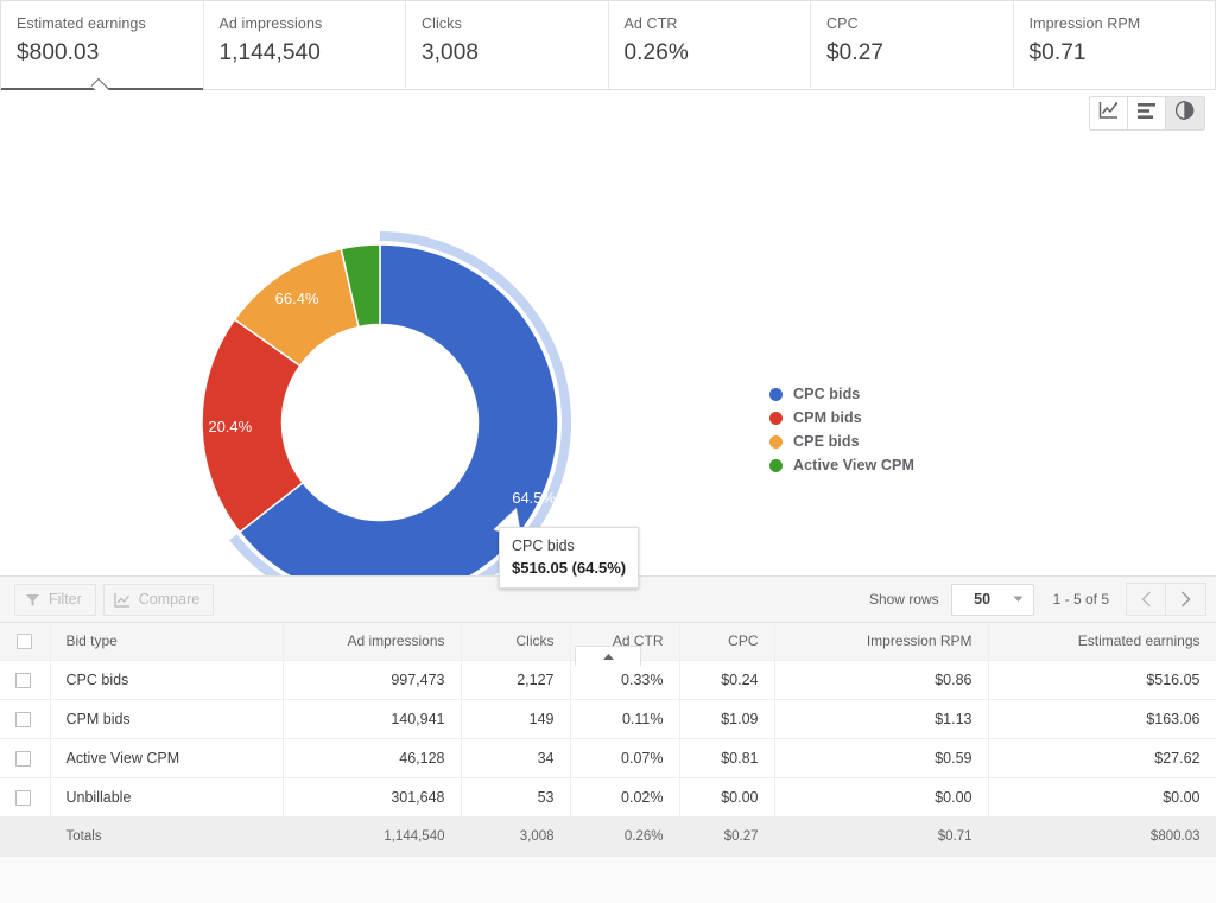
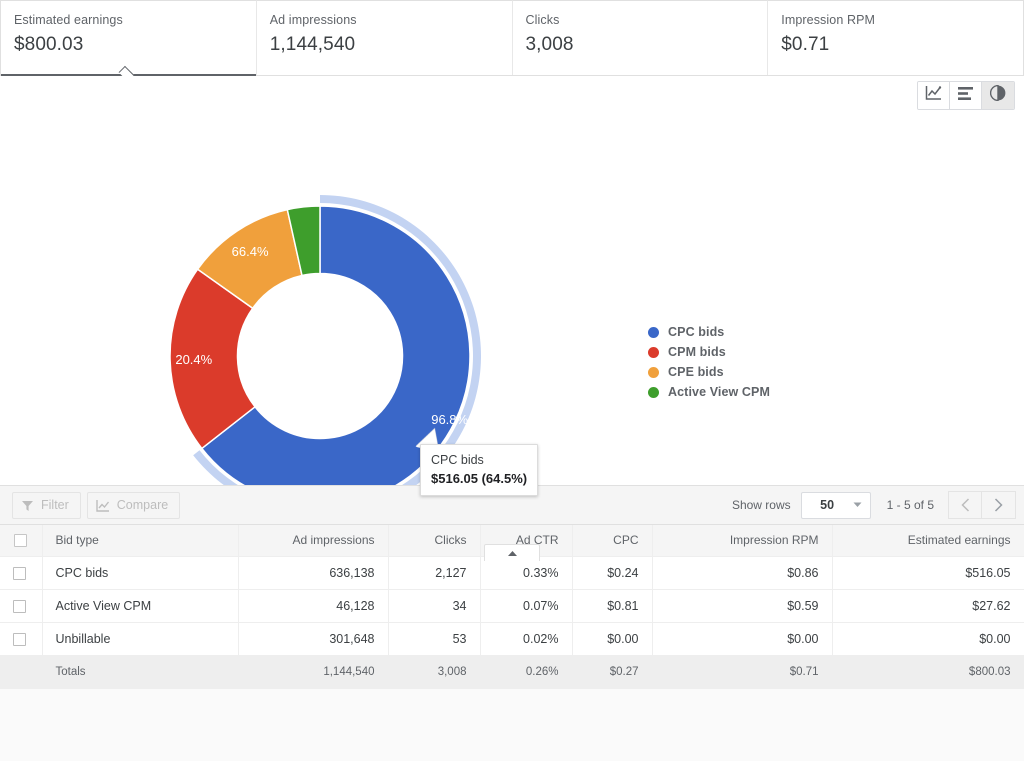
  Estimated earnings
  $800.03
  Ad impressions
  1,144,540
  Clicks
  3,008
- Ad CTR
- 0.26%
- CPC
- $0.27
  Impression RPM
  $0.71
- 64.5%
+ 96.8%
  20.4%
  66.4%
  CPC bids
  CPM bids
  CPE bids
  Active View CPM
  CPC bids
  $516.05 (64.5%)
  Filter
  Compare
  Show rows
  50
  1 - 5 of 5
  	Bid type	Ad impressions	Clicks	Ad CTR	CPC	Impression RPM	Estimated earnings
- 	CPC bids	997,473	2,127	0.33%	$0.24	$0.86	$516.05
+ 	CPC bids	636,138	2,127	0.33%	$0.24	$0.86	$516.05
- 	CPM bids	140,941	149	0.11%	$1.09	$1.13	$163.06
  	Active View CPM	46,128	34	0.07%	$0.81	$0.59	$27.62
  	Unbillable	301,648	53	0.02%	$0.00	$0.00	$0.00
  	Totals	1,144,540	3,008	0.26%	$0.27	$0.71	$800.03
